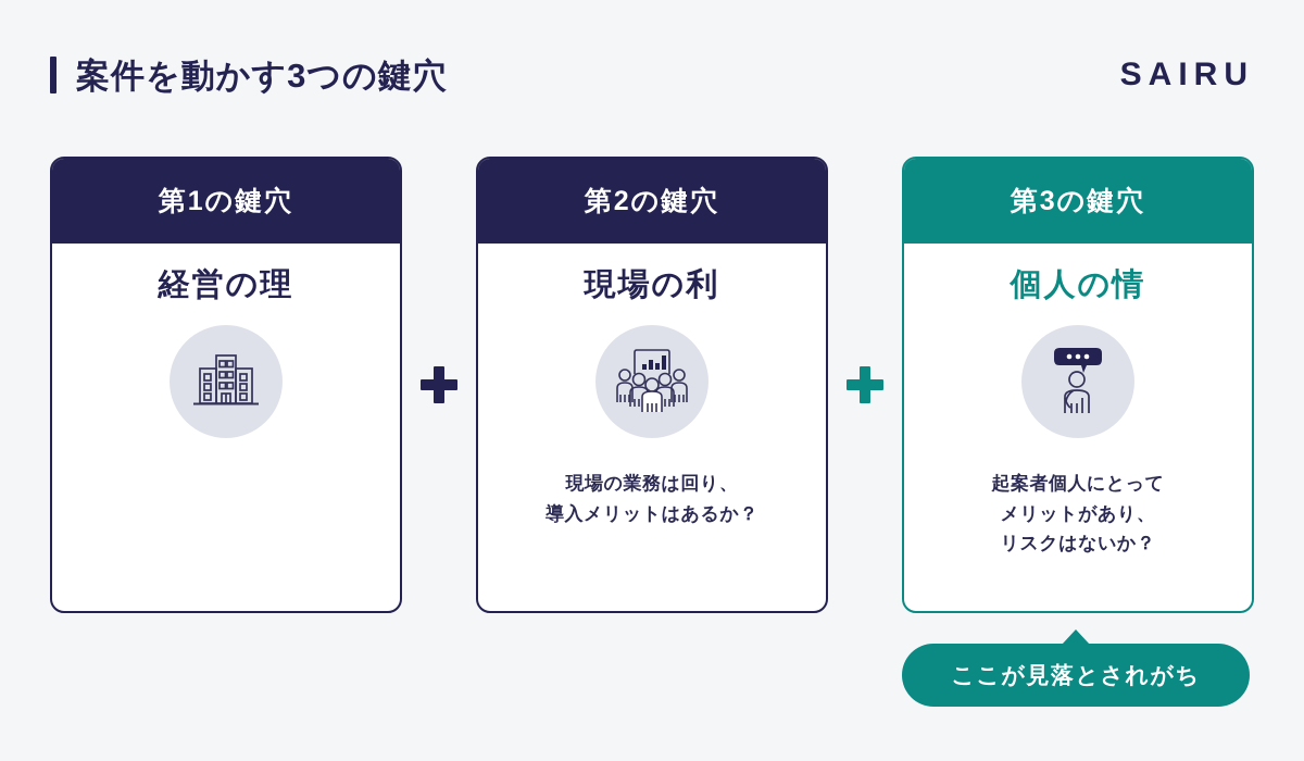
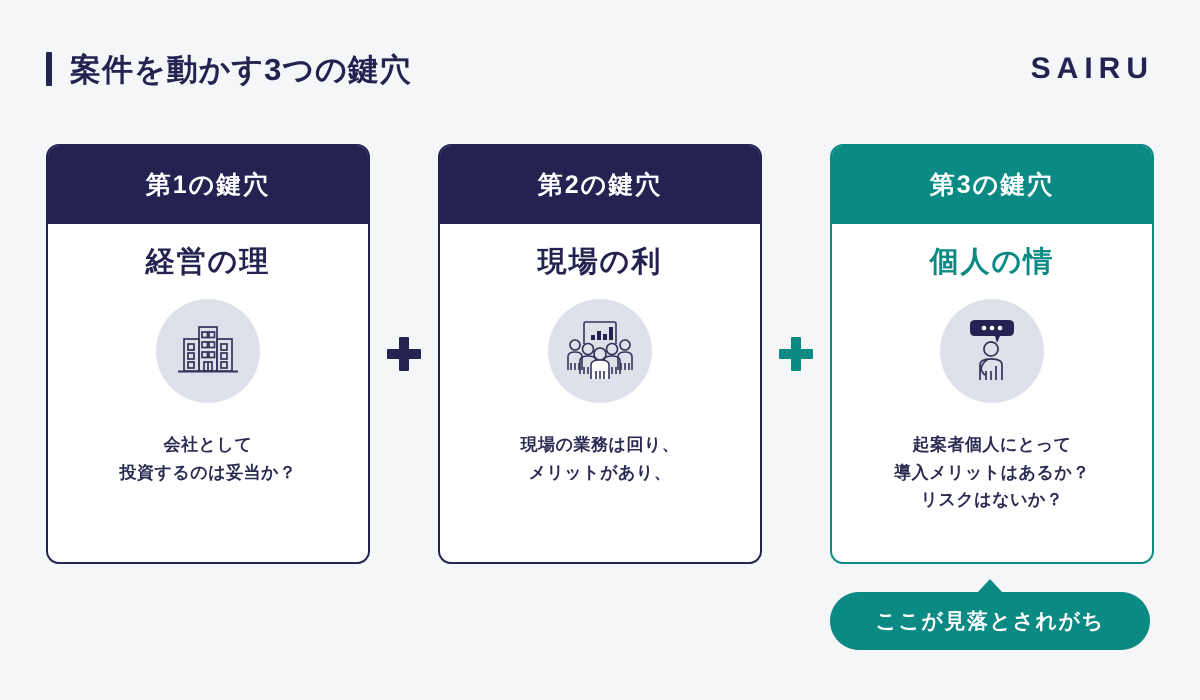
  案件を動かす3つの鍵穴
  SAIRU
  第1の鍵穴
  経営の理
+ 会社として
+ 投資するのは妥当か？
  第2の鍵穴
  現場の利
  現場の業務は回り、
- 導入メリットはあるか？
+ メリットがあり、
  第3の鍵穴
  個人の情
  起案者個人にとって
- メリットがあり、
+ 導入メリットはあるか？
  リスクはないか？
  ここが見落とされがち
